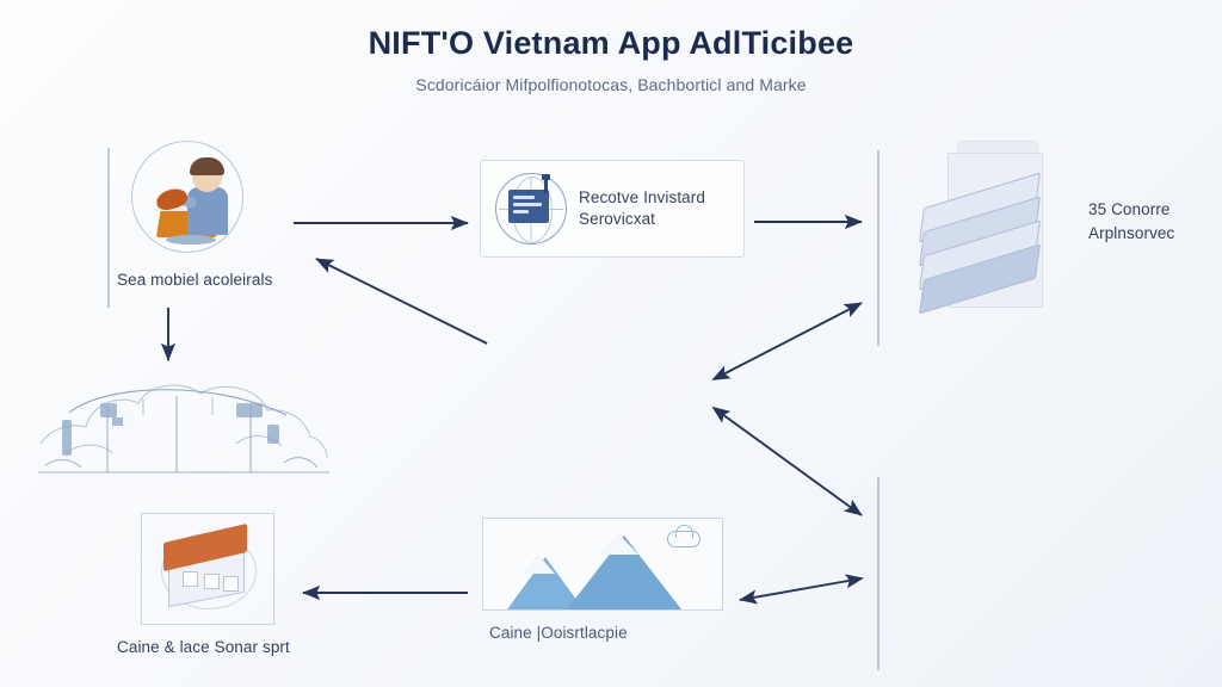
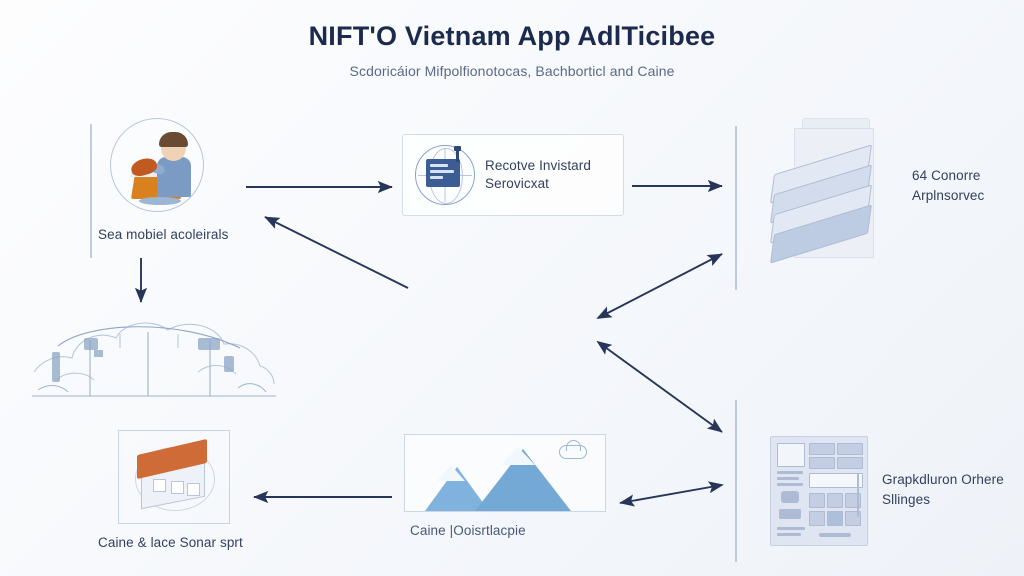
  NIFT'O Vietnam App AdlTicibee
- Scdoricáior Mifpolfionotocas, Bachborticl and Marke
+ Scdoricáior Mifpolfionotocas, Bachborticl and Caine
  Sea mobiel acoleirals
  Recotve Invistard Serovicxat
- 35 Conorre Arplnsorvec
+ 64 Conorre Arplnsorvec
  Caine & lace Sonar sprt
  Caine |Ooisrtlacpie
+ Grapkdluron Orhere Sllinges
